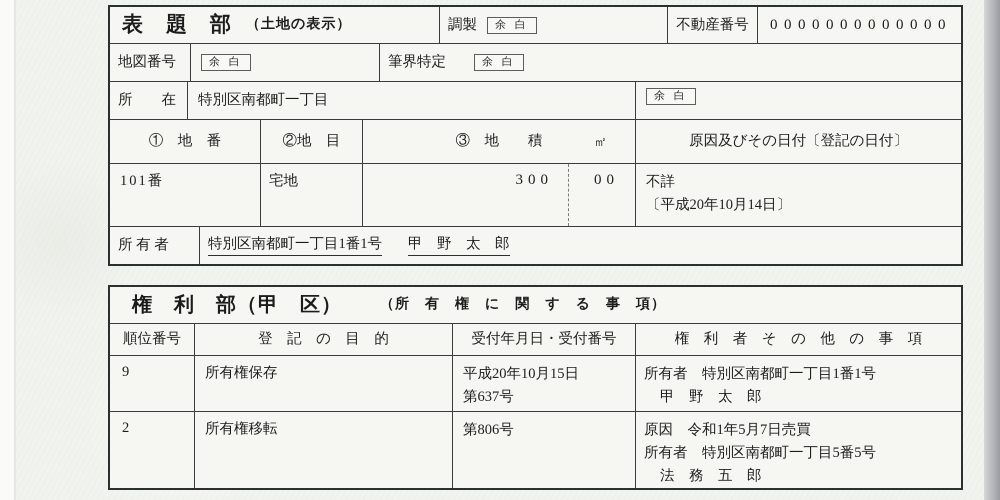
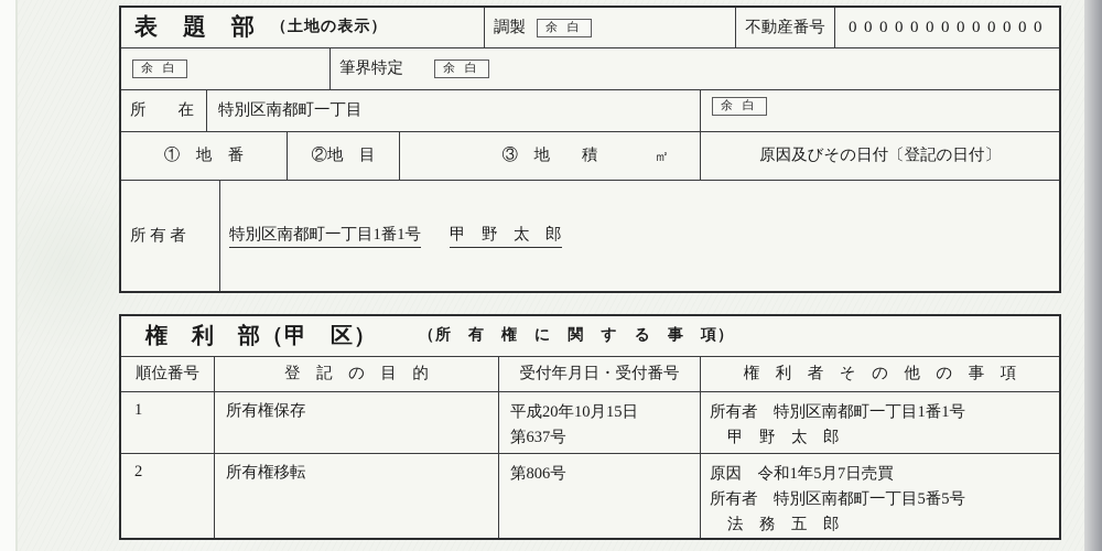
  表 題 部
  （土地の表示）
  調製
  余 白
  不動産番号
  0000000000000
- 地図番号
  余 白
  筆界特定
  余 白
  所 在
  特別区南都町一丁目
  余 白
  ① 地 番
  ②地 目
  ③ 地 積
  ㎡
  原因及びその日付〔登記の日付〕
- 101番
- 宅地
- 300
- 00
- 不詳
- 〔平成20年10月14日〕
  所 有 者
  特別区南都町一丁目1番1号
  甲 野 太 郎
  権 利 部（甲 区）
  （所 有 権 に 関 す る 事 項）
  順位番号
  登 記 の 目 的
  受付年月日・受付番号
  権 利 者 そ の 他 の 事 項
- 9
+ 1
  所有権保存
  平成20年10月15日
  第637号
  所有者 特別区南都町一丁目1番1号
  甲 野 太 郎
  2
  所有権移転
  第806号
  原因 令和1年5月7日売買
  所有者 特別区南都町一丁目5番5号
  法 務 五 郎
